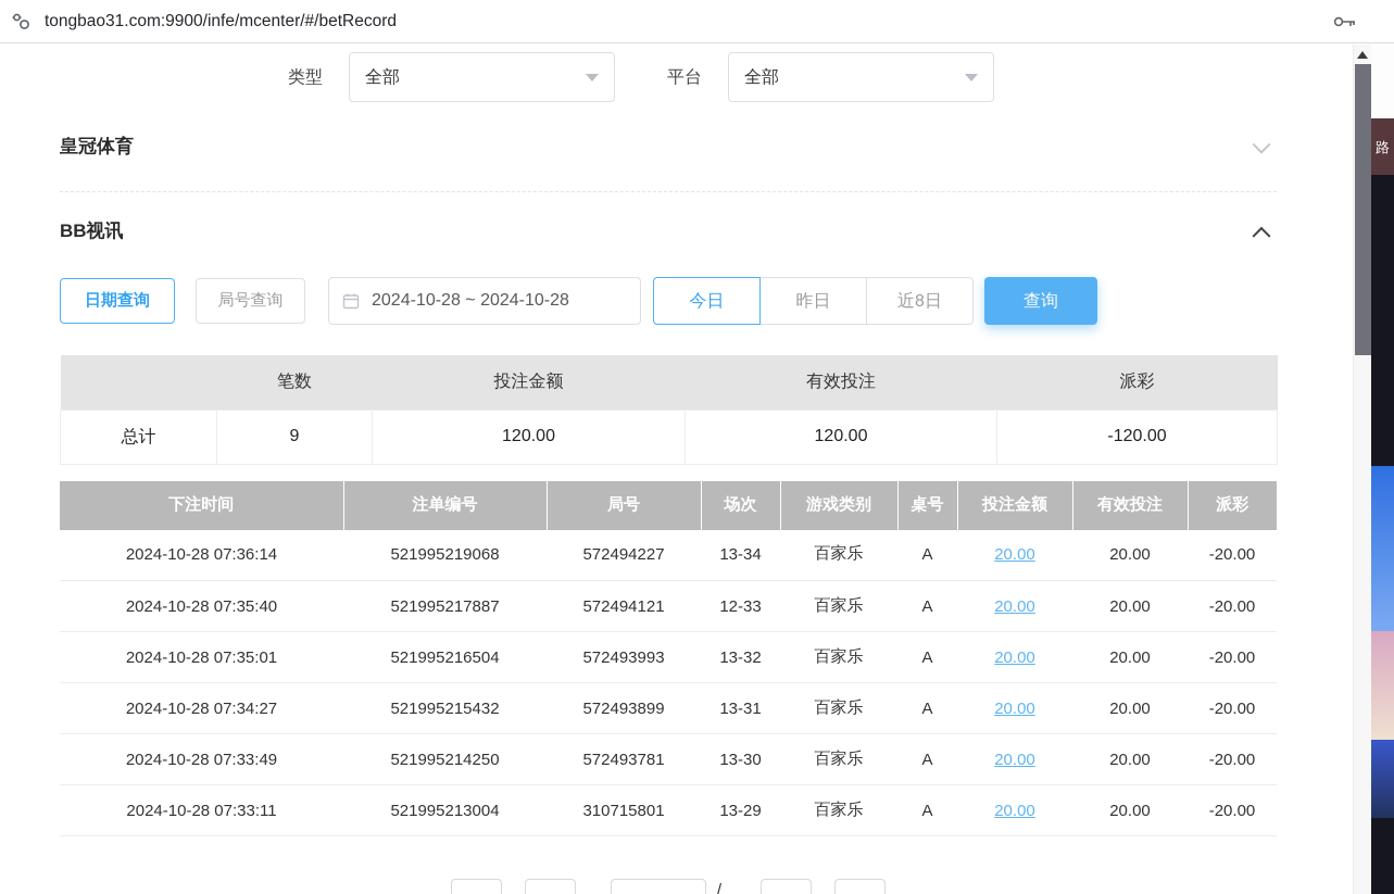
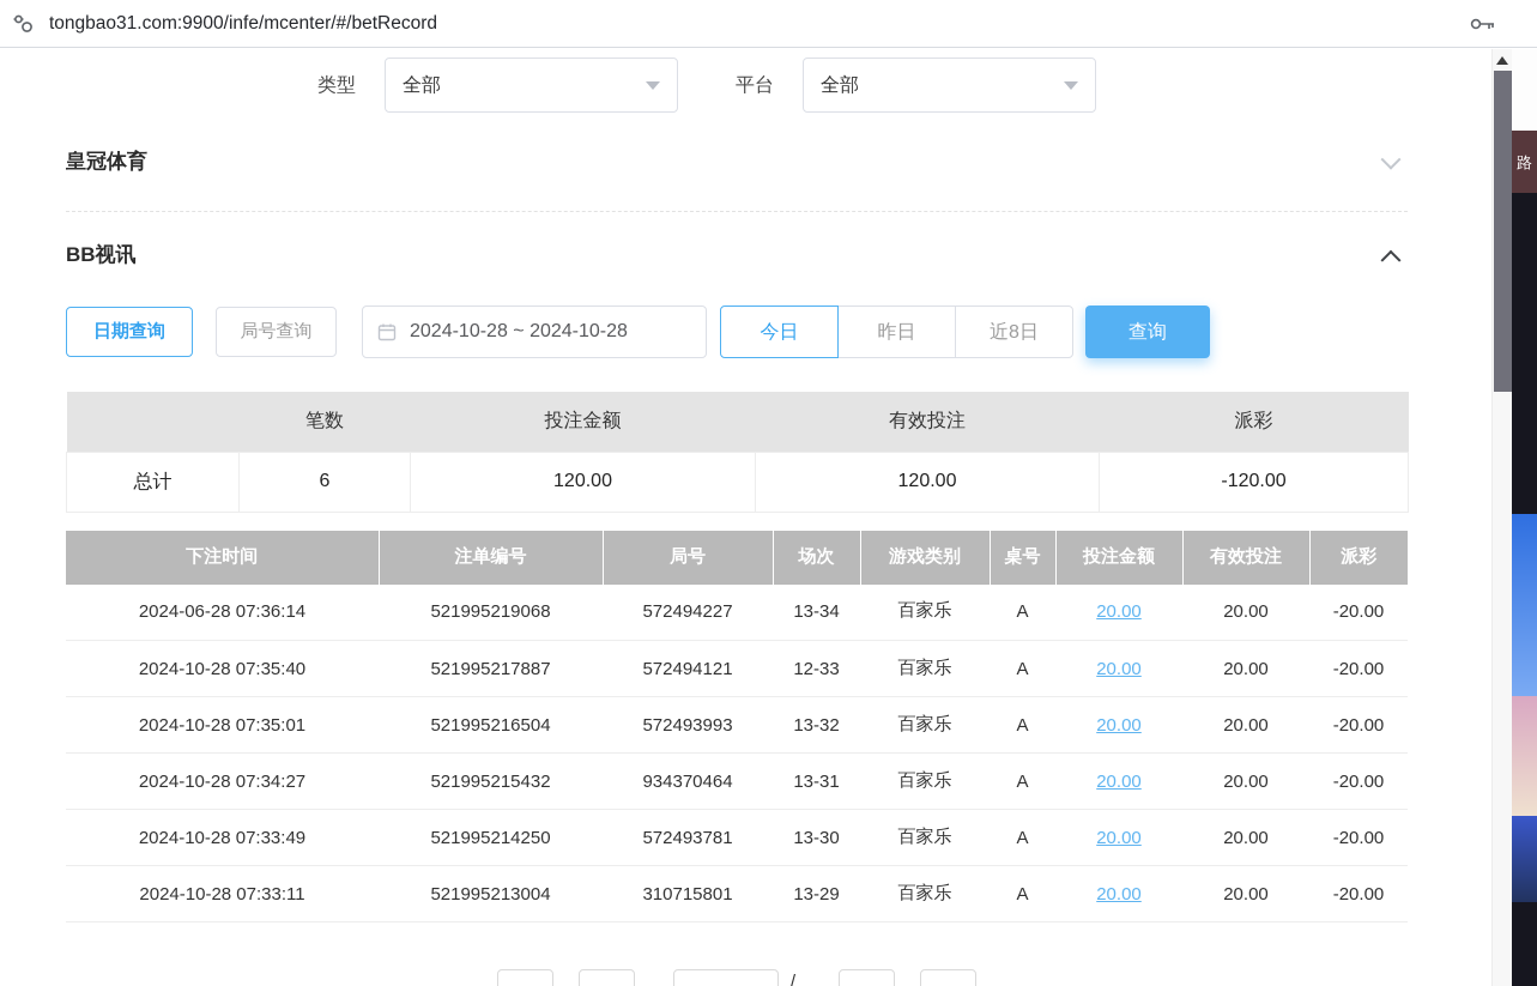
  tongbao31.com:9900/infe/mcenter/#/betRecord
  类型
  全部
  平台
  全部
  皇冠体育
  BB视讯
  日期查询
  局号查询
  2024-10-28 ~ 2024-10-28
  今日
  昨日
  近8日
  查询
  	笔数	投注金额	有效投注	派彩
- 总计	9	120.00	120.00	-120.00
+ 总计	6	120.00	120.00	-120.00
  下注时间	注单编号	局号	场次	游戏类别	桌号	投注金额	有效投注	派彩
- 2024-10-28 07:36:14	521995219068	572494227	13-34	百家乐	A	20.00	20.00	-20.00
+ 2024-06-28 07:36:14	521995219068	572494227	13-34	百家乐	A	20.00	20.00	-20.00
  2024-10-28 07:35:40	521995217887	572494121	12-33	百家乐	A	20.00	20.00	-20.00
  2024-10-28 07:35:01	521995216504	572493993	13-32	百家乐	A	20.00	20.00	-20.00
- 2024-10-28 07:34:27	521995215432	572493899	13-31	百家乐	A	20.00	20.00	-20.00
+ 2024-10-28 07:34:27	521995215432	934370464	13-31	百家乐	A	20.00	20.00	-20.00
  2024-10-28 07:33:49	521995214250	572493781	13-30	百家乐	A	20.00	20.00	-20.00
  2024-10-28 07:33:11	521995213004	310715801	13-29	百家乐	A	20.00	20.00	-20.00
  /
  路
